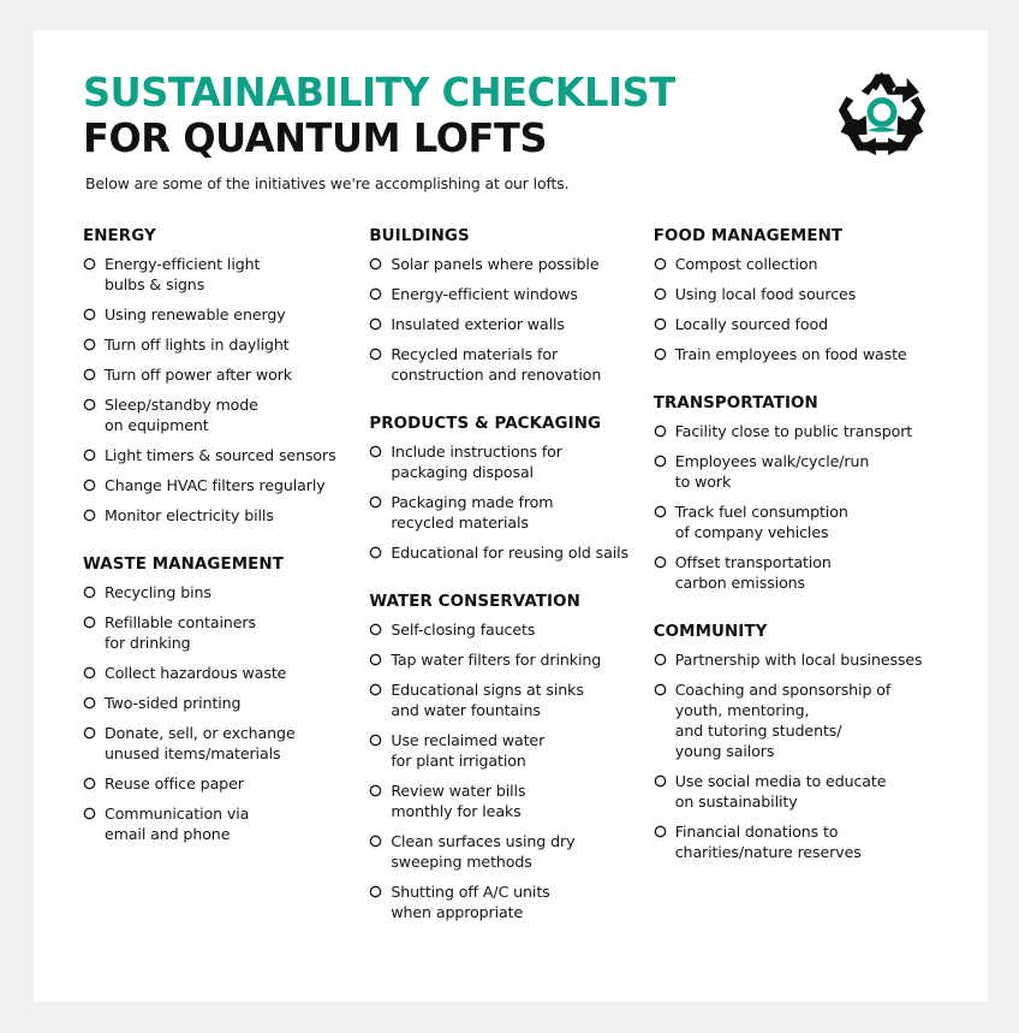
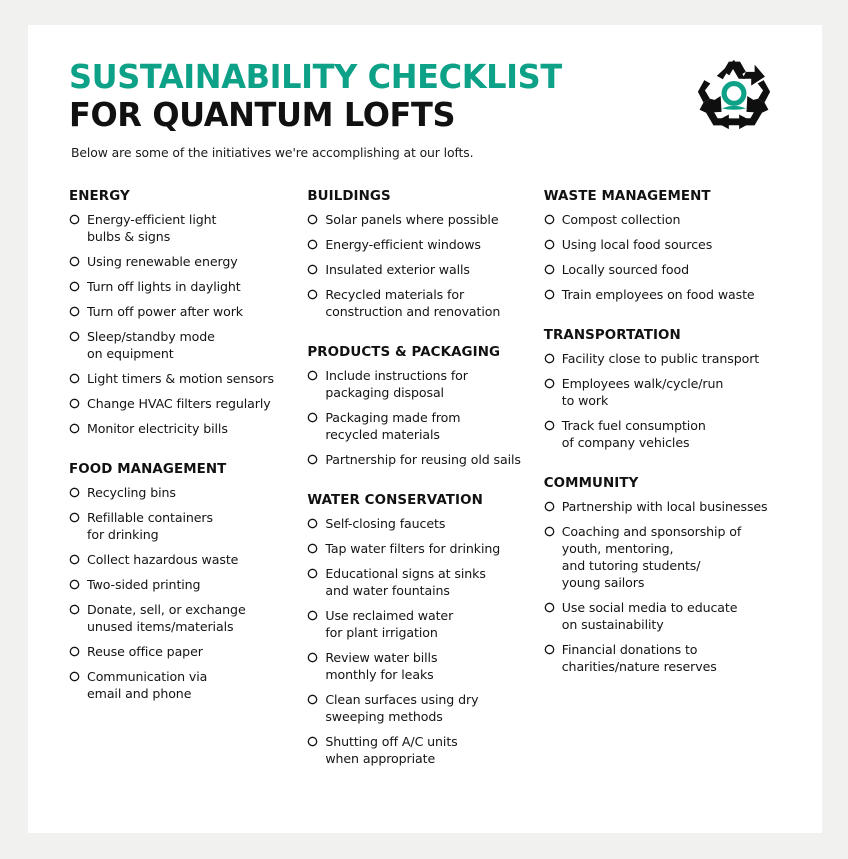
  SUSTAINABILITY CHECKLIST
  FOR QUANTUM LOFTS
  Below are some of the initiatives we're accomplishing at our lofts.
  ENERGY
  Energy-efficient light
  bulbs & signs
  Using renewable energy
  Turn off lights in daylight
  Turn off power after work
  Sleep/standby mode
  on equipment
- Light timers & sourced sensors
+ Light timers & motion sensors
  Change HVAC filters regularly
  Monitor electricity bills
- WASTE MANAGEMENT
+ FOOD MANAGEMENT
  Recycling bins
  Refillable containers
  for drinking
  Collect hazardous waste
  Two-sided printing
  Donate, sell, or exchange
  unused items/materials
  Reuse office paper
  Communication via
  email and phone
  BUILDINGS
  Solar panels where possible
  Energy-efficient windows
  Insulated exterior walls
  Recycled materials for
  construction and renovation
  PRODUCTS & PACKAGING
  Include instructions for
  packaging disposal
  Packaging made from
  recycled materials
- Educational for reusing old sails
+ Partnership for reusing old sails
  WATER CONSERVATION
  Self-closing faucets
  Tap water filters for drinking
  Educational signs at sinks
  and water fountains
  Use reclaimed water
  for plant irrigation
  Review water bills
  monthly for leaks
  Clean surfaces using dry
  sweeping methods
  Shutting off A/C units
  when appropriate
- FOOD MANAGEMENT
+ WASTE MANAGEMENT
  Compost collection
  Using local food sources
  Locally sourced food
  Train employees on food waste
  TRANSPORTATION
  Facility close to public transport
  Employees walk/cycle/run
  to work
  Track fuel consumption
  of company vehicles
- Offset transportation
- carbon emissions
  COMMUNITY
  Partnership with local businesses
  Coaching and sponsorship of
  youth, mentoring,
  and tutoring students/
  young sailors
  Use social media to educate
  on sustainability
  Financial donations to
  charities/nature reserves
